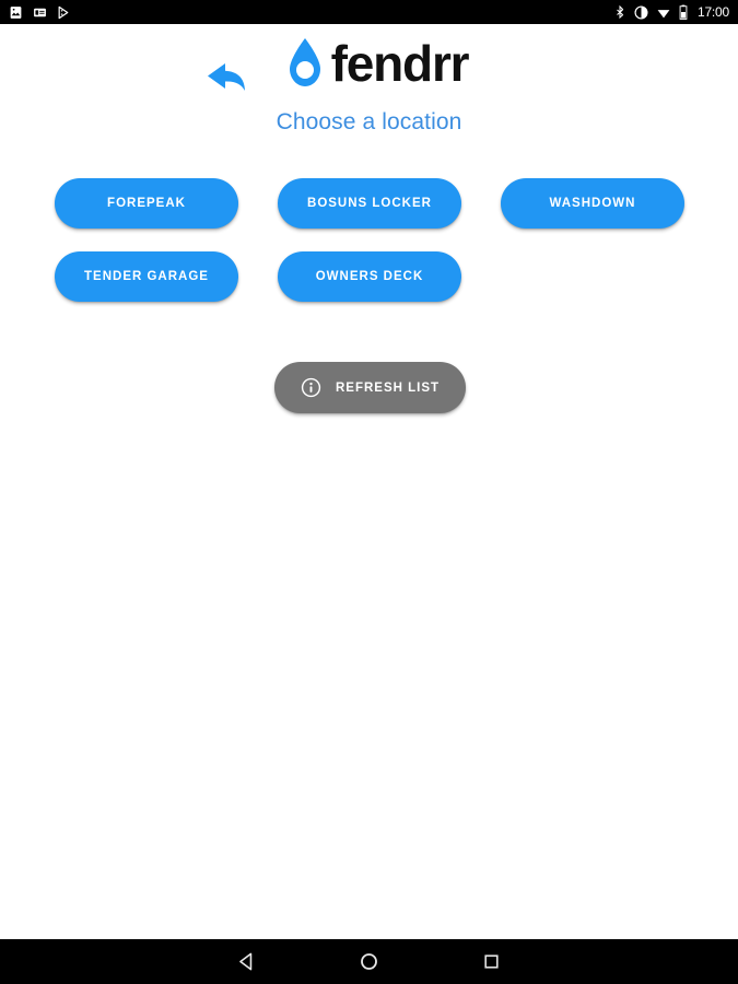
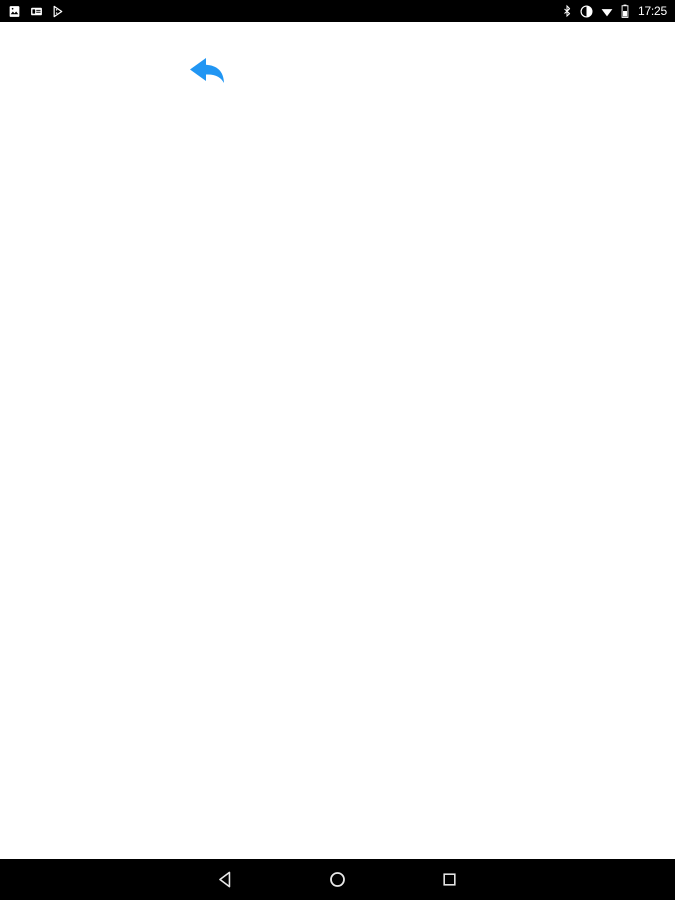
- 17:00
+ 17:25
- fendrr
- Choose a location
- FOREPEAK
- BOSUNS LOCKER
- WASHDOWN
- TENDER GARAGE
- OWNERS DECK
- REFRESH LIST
